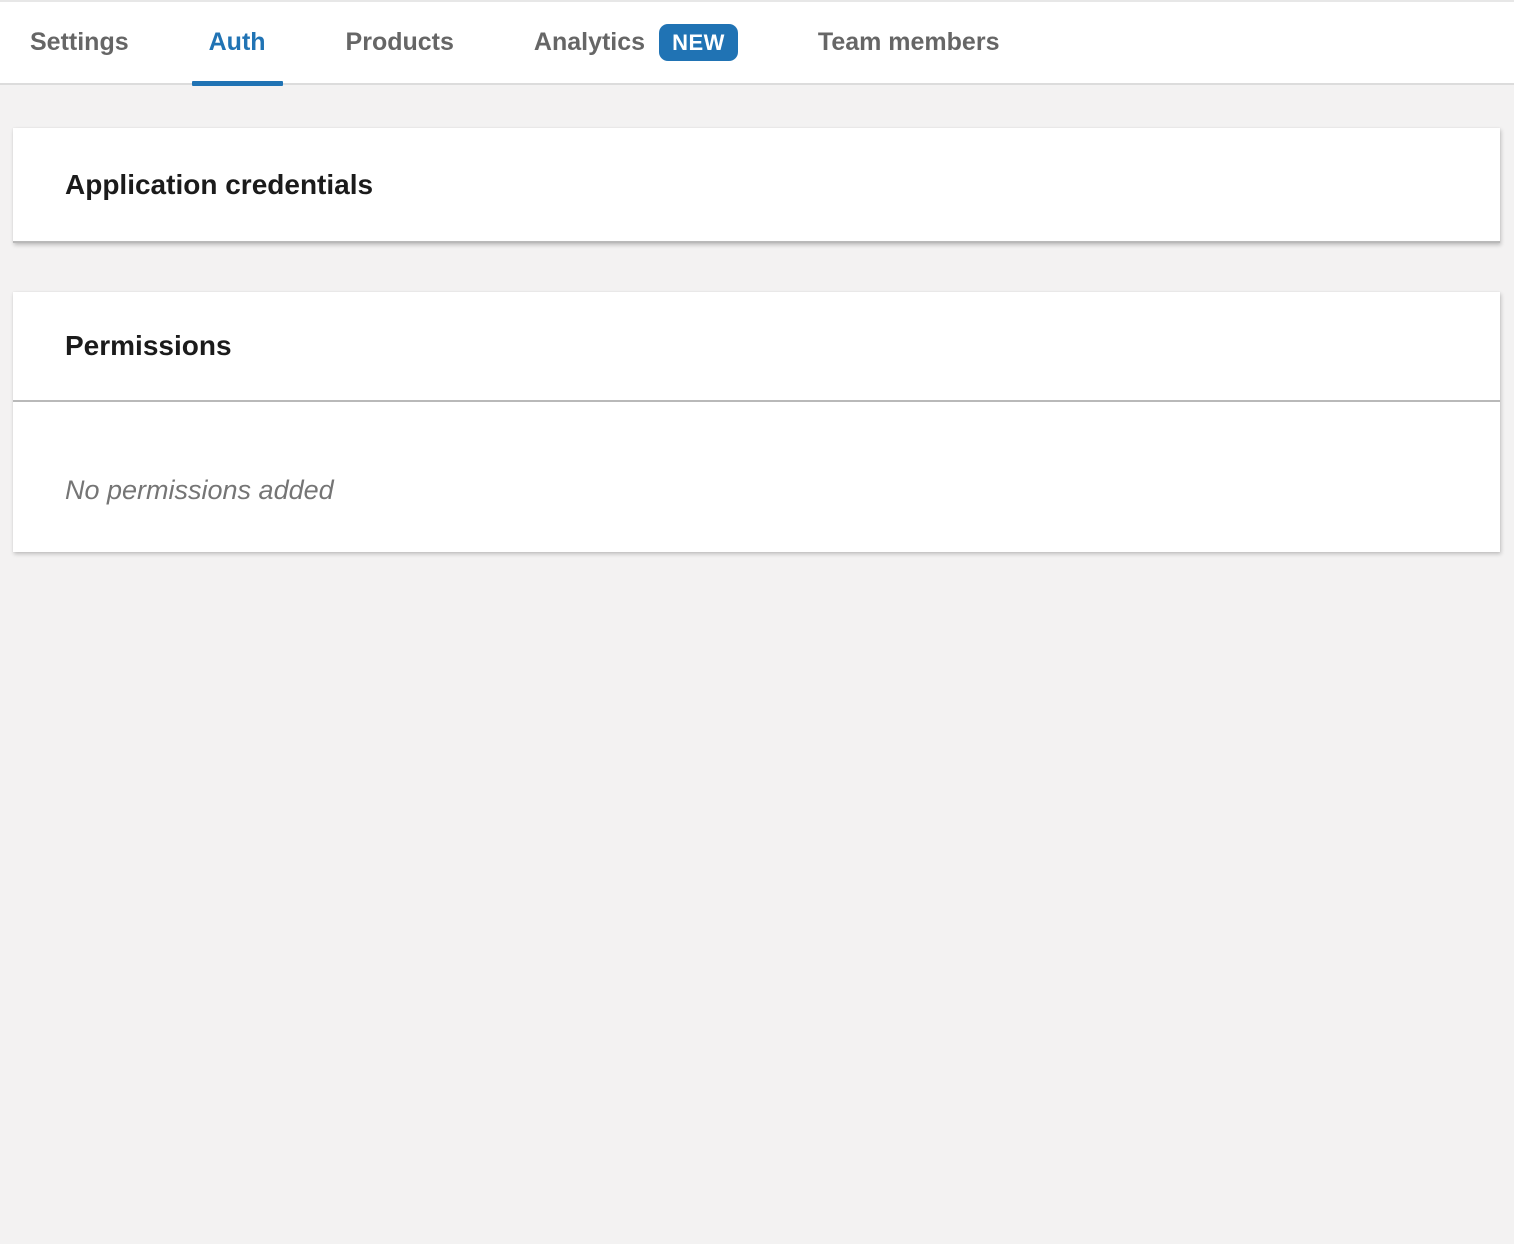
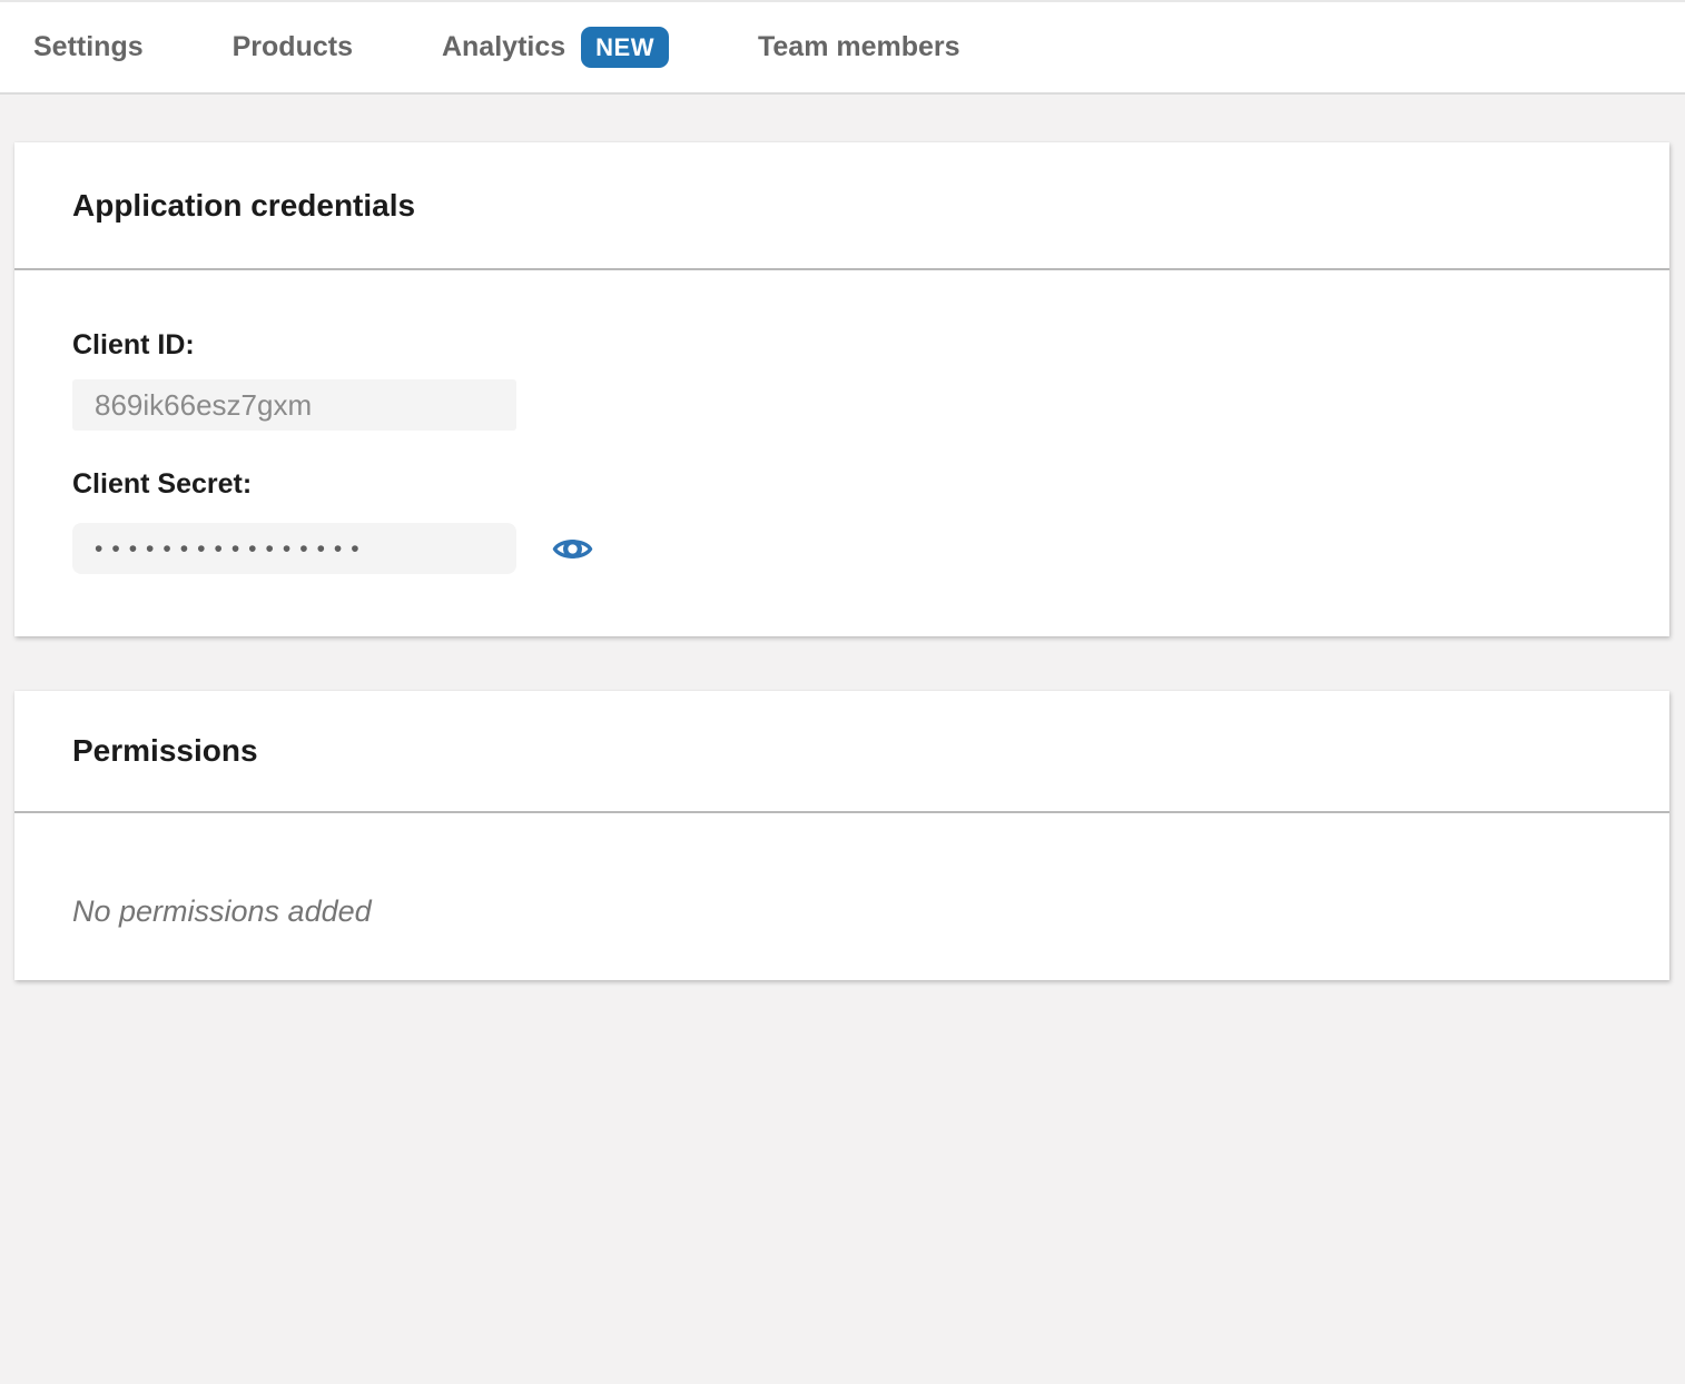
  Settings
- Auth
  Products
  Analytics
  NEW
  Team members
  Application credentials
+ Client ID:
+ 869ik66esz7gxm
+ Client Secret:
+ ••••••••••••••••
  Permissions
  No permissions added
